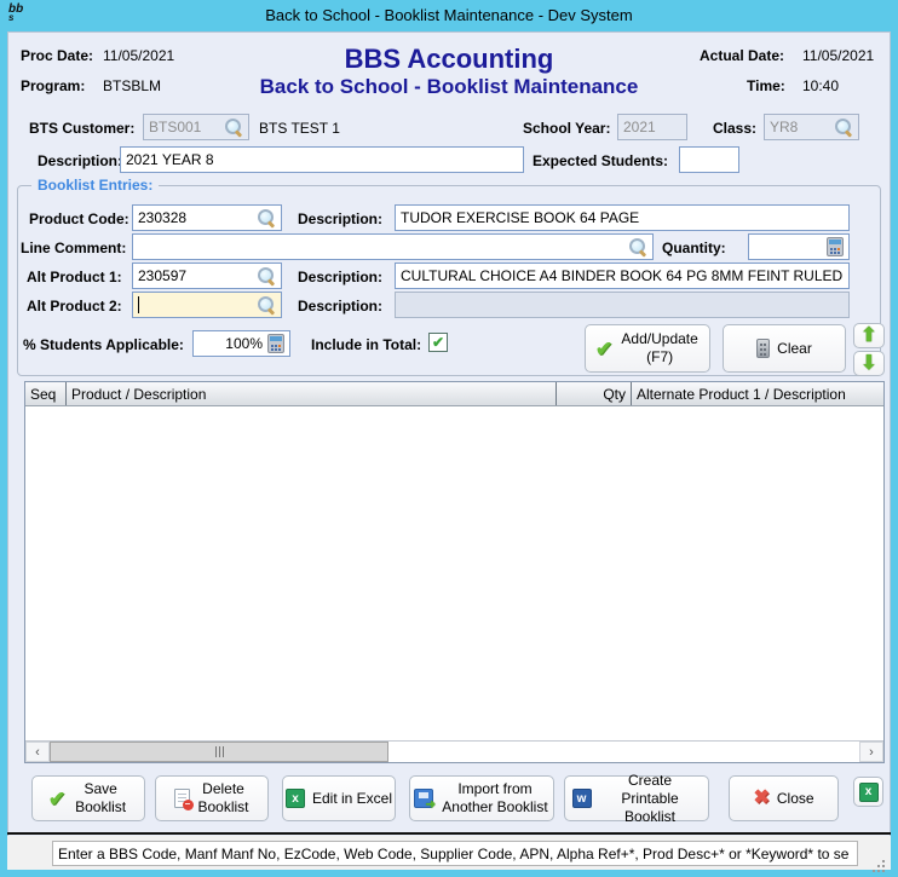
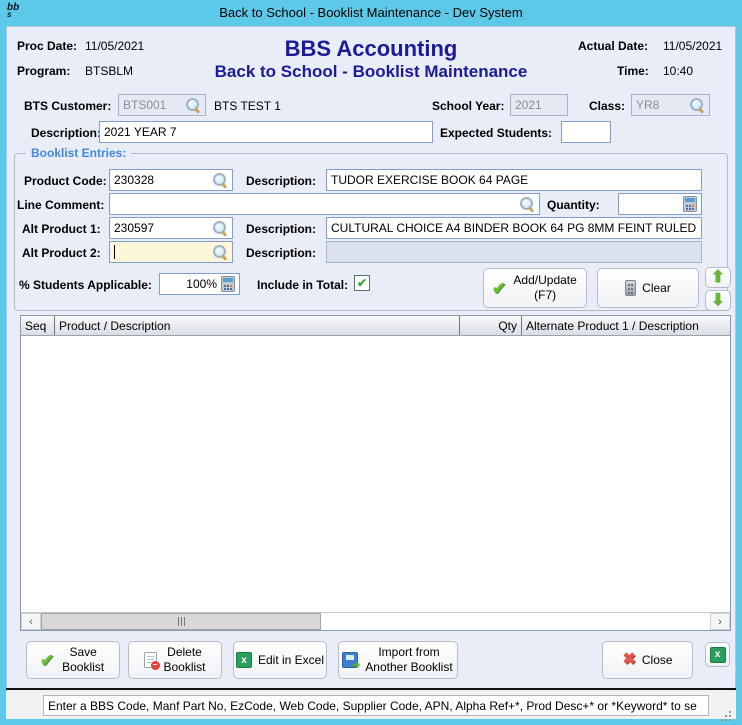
  bb
  s
  Back to School - Booklist Maintenance - Dev System
  Proc Date:
  11/05/2021
  Program:
  BTSBLM
  BBS Accounting
  Back to School - Booklist Maintenance
  Actual Date:
  11/05/2021
  Time:
  10:40
  BTS Customer:
  BTS001
  BTS TEST 1
  School Year:
  2021
  Class:
  YR8
  Description
- 2021 YEAR 8
+ 2021 YEAR 7
  Expected Students:
  Booklist Entries:
  Product Code:
  230328
  Description:
  TUDOR EXERCISE BOOK 64 PAGE
  Line Comment:
  Quantity:
  Alt Product 1:
  230597
  Description:
  CULTURAL CHOICE A4 BINDER BOOK 64 PG 8MM FEINT RULED
  Alt Product 2:
  Description:
  % Students Applicable:
  100%
  Include in Total:
  ✔
  ✔
  Add/Update (F7)
  Clear
  ⬆
  ⬇
  Seq
  Product / Description
  Qty
  Alternate Product 1 / Description
  ‹
  ›
  ✔
  Save Booklist
  Delete Booklist
  x
  Edit in Excel
  Import from Another Booklist
- w
- Create Printable Booklist
  ✖
  Close
  x
- Enter a BBS Code, Manf Manf No, EzCode, Web Code, Supplier Code, APN, Alpha Ref+*, Prod Desc+* or *Keyword* to se
+ Enter a BBS Code, Manf Part No, EzCode, Web Code, Supplier Code, APN, Alpha Ref+*, Prod Desc+* or *Keyword* to se
